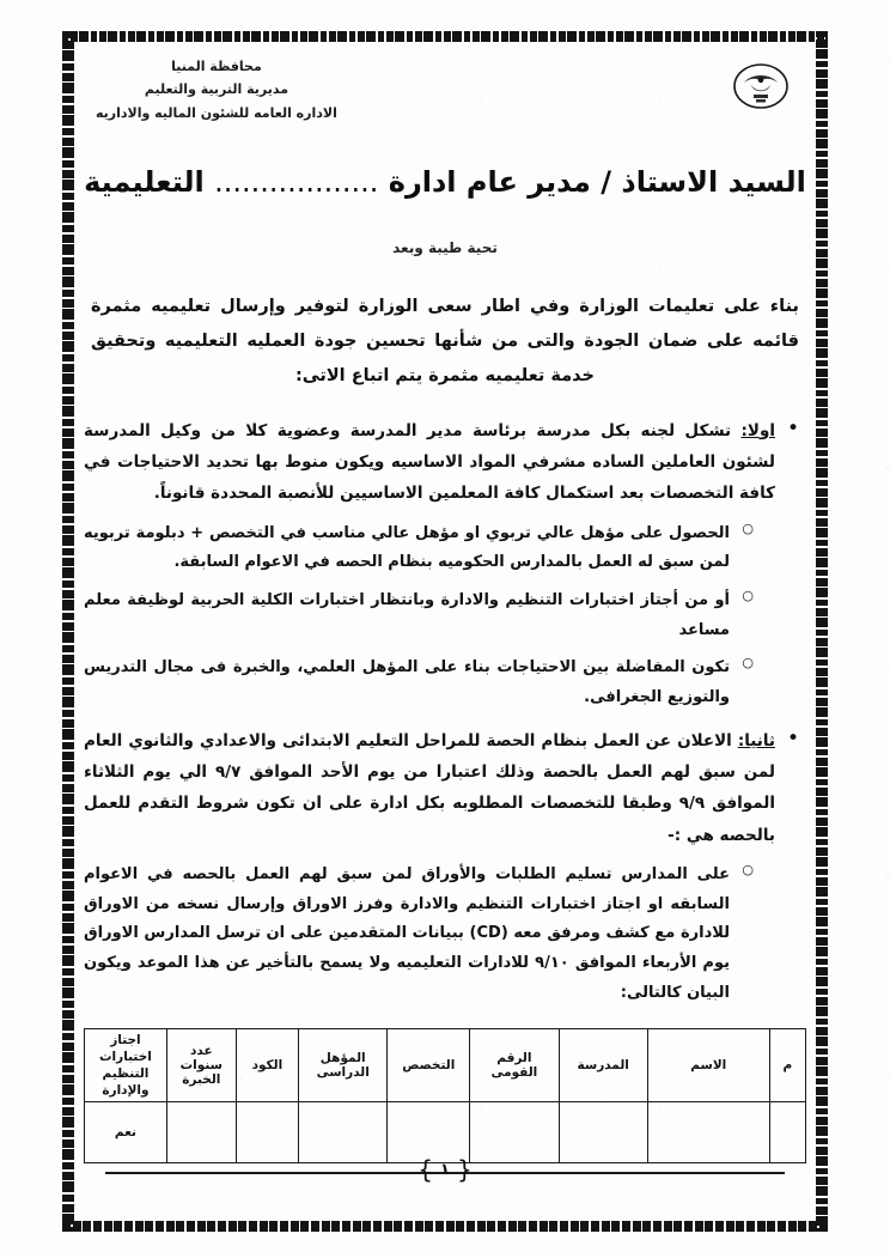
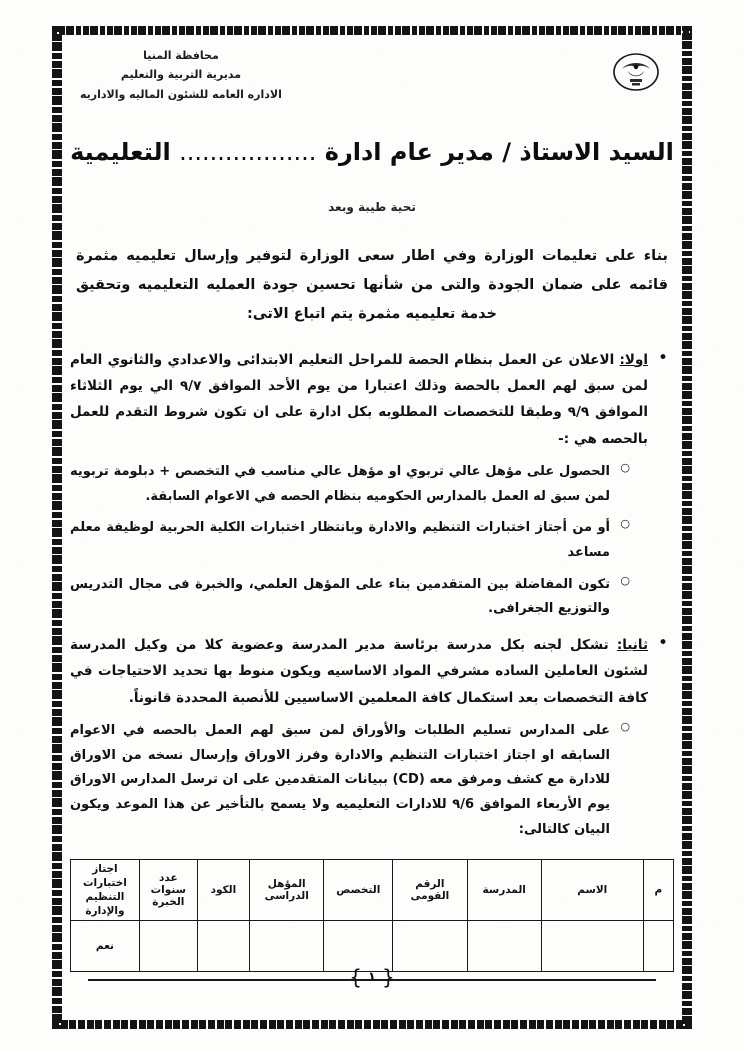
  محافظة المنيا
  مديرية التربية والتعليم
  الاداره العامه للشئون الماليه والاداريه
  السيد الاستاذ / مدير عام ادارة .................. التعليمية
  تحية طيبة وبعد
  بناء على تعليمات الوزارة وفي اطار سعى الوزارة لتوفير وإرسال تعليميه مثمرة قائمه على ضمان الجودة والتى من شأنها تحسين جودة العمليه التعليميه وتحقيق خدمة تعليميه مثمرة يتم اتباع الاتى:
- اولا: تشكل لجنه بكل مدرسة برئاسة مدير المدرسة وعضوية كلا من وكيل المدرسة لشئون العاملين الساده مشرفي المواد الاساسيه ويكون منوط بها تحديد الاحتياجات في كافة التخصصات بعد استكمال كافة المعلمين الاساسيين للأنصبة المحددة قانوناً.
+ اولا: الاعلان عن العمل بنظام الحصة للمراحل التعليم الابتدائى والاعدادي والثانوي العام لمن سبق لهم العمل بالحصة وذلك اعتبارا من يوم الأحد الموافق ٩/٧ الي يوم الثلاثاء الموافق ٩/٩ وطبقا للتخصصات المطلوبه بكل ادارة على ان تكون شروط التقدم للعمل بالحصه هي :-
  الحصول على مؤهل عالي تربوي او مؤهل عالي مناسب في التخصص + دبلومة تربويه لمن سبق له العمل بالمدارس الحكوميه بنظام الحصه في الاعوام السابقة.
  أو من أجتاز اختبارات التنظيم والادارة وبانتظار اختبارات الكلية الحربية لوظيفة معلم مساعد
- تكون المفاضلة بين الاحتياجات بناء على المؤهل العلمي، والخبرة فى مجال التدريس والتوزيع الجغرافى.
+ تكون المفاضلة بين المتقدمين بناء على المؤهل العلمي، والخبرة فى مجال التدريس والتوزيع الجغرافى.
- ثانيا: الاعلان عن العمل بنظام الحصة للمراحل التعليم الابتدائى والاعدادي والثانوي العام لمن سبق لهم العمل بالحصة وذلك اعتبارا من يوم الأحد الموافق ٩/٧ الي يوم الثلاثاء الموافق ٩/٩ وطبقا للتخصصات المطلوبه بكل ادارة على ان تكون شروط التقدم للعمل بالحصه هي :-
+ ثانيا: تشكل لجنه بكل مدرسة برئاسة مدير المدرسة وعضوية كلا من وكيل المدرسة لشئون العاملين الساده مشرفي المواد الاساسيه ويكون منوط بها تحديد الاحتياجات في كافة التخصصات بعد استكمال كافة المعلمين الاساسيين للأنصبة المحددة قانوناً.
- على المدارس تسليم الطلبات والأوراق لمن سبق لهم العمل بالحصه في الاعوام السابقه او اجتاز اختبارات التنظيم والادارة وفرز الاوراق وإرسال نسخه من الاوراق للادارة مع كشف ومرفق معه (CD) ببيانات المتقدمين على ان ترسل المدارس الاوراق يوم الأربعاء الموافق ٩/١٠ للادارات التعليميه ولا يسمح بالتأخير عن هذا الموعد ويكون البيان كالتالى:
+ على المدارس تسليم الطلبات والأوراق لمن سبق لهم العمل بالحصه في الاعوام السابقه او اجتاز اختبارات التنظيم والادارة وفرز الاوراق وإرسال نسخه من الاوراق للادارة مع كشف ومرفق معه (CD) ببيانات المتقدمين على ان ترسل المدارس الاوراق يوم الأربعاء الموافق ٩/6 للادارات التعليميه ولا يسمح بالتأخير عن هذا الموعد ويكون البيان كالتالى:
  م	الاسم	المدرسة	الرقم القومى	التخصص	المؤهل الدراسى	الكود	عدد سنوات الخبرة	اجتاز اختبارات التنظيم والإدارة
  								نعم
  {
  ١
  }
